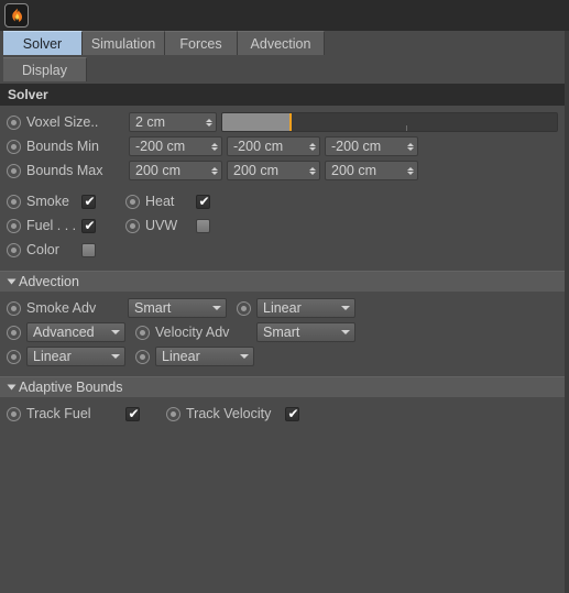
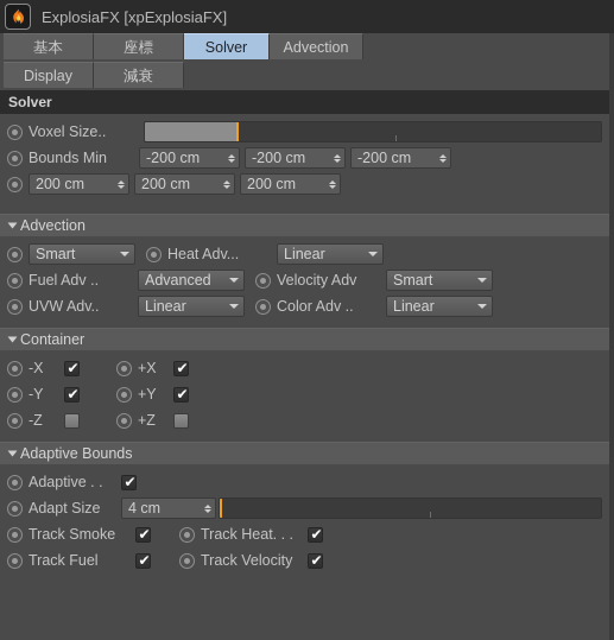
+ ExplosiaFX [xpExplosiaFX]
+ 基本
+ 座標
  Solver
- Simulation
- Forces
  Advection
  Display
+ 減衰
  Solver
  Voxel Size..
- 2 cm
  Bounds Min
  -200 cm
  -200 cm
  -200 cm
- Bounds Max
  200 cm
  200 cm
  200 cm
- Smoke
- Heat
- Fuel . . .
- UVW
- Color
  Advection
- Smoke Adv
  Smart
+ Heat Adv...
  Linear
+ Fuel Adv ..
  Advanced
  Velocity Adv
  Smart
+ UVW Adv..
  Linear
+ Color Adv ..
  Linear
+ Container
+ -X
+ +X
+ -Y
+ +Y
+ -Z
+ +Z
  Adaptive Bounds
+ Adaptive . .
+ Adapt Size
+ 4 cm
+ Track Smoke
+ Track Heat. . .
  Track Fuel
  Track Velocity
